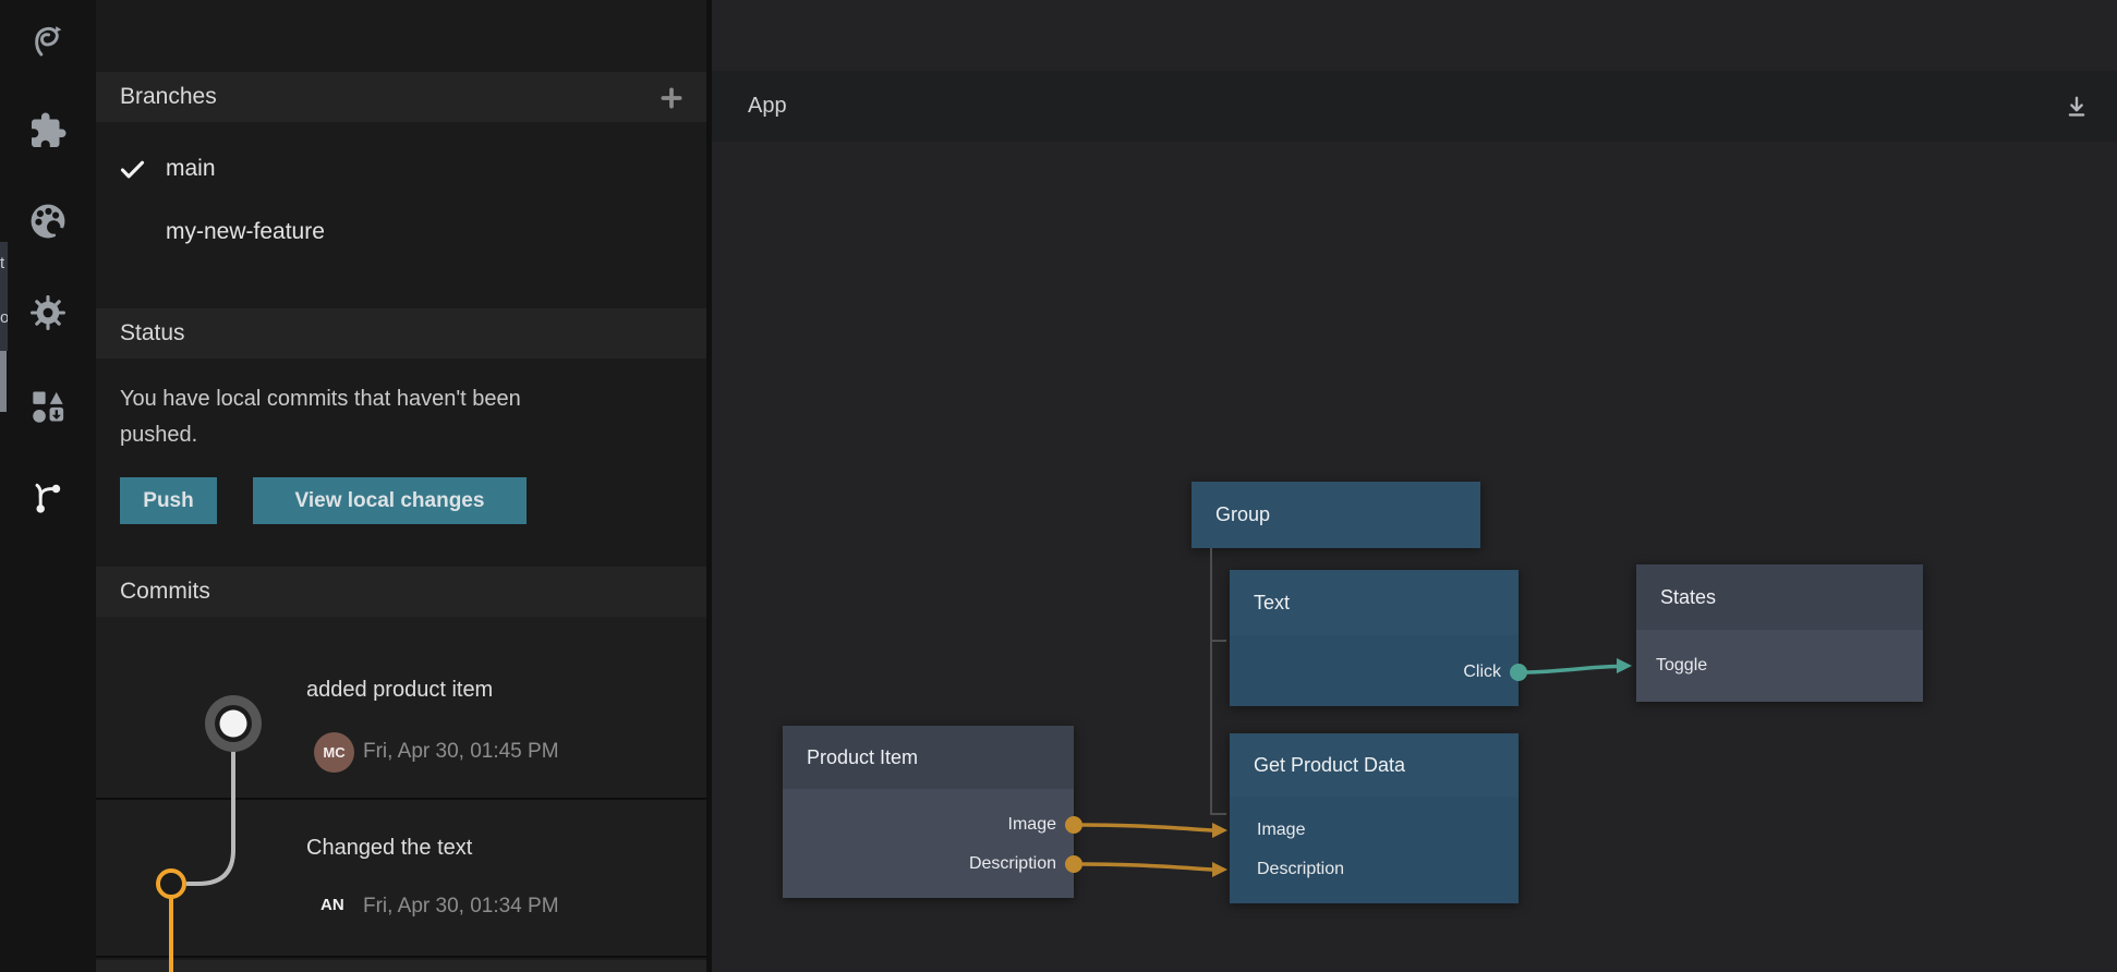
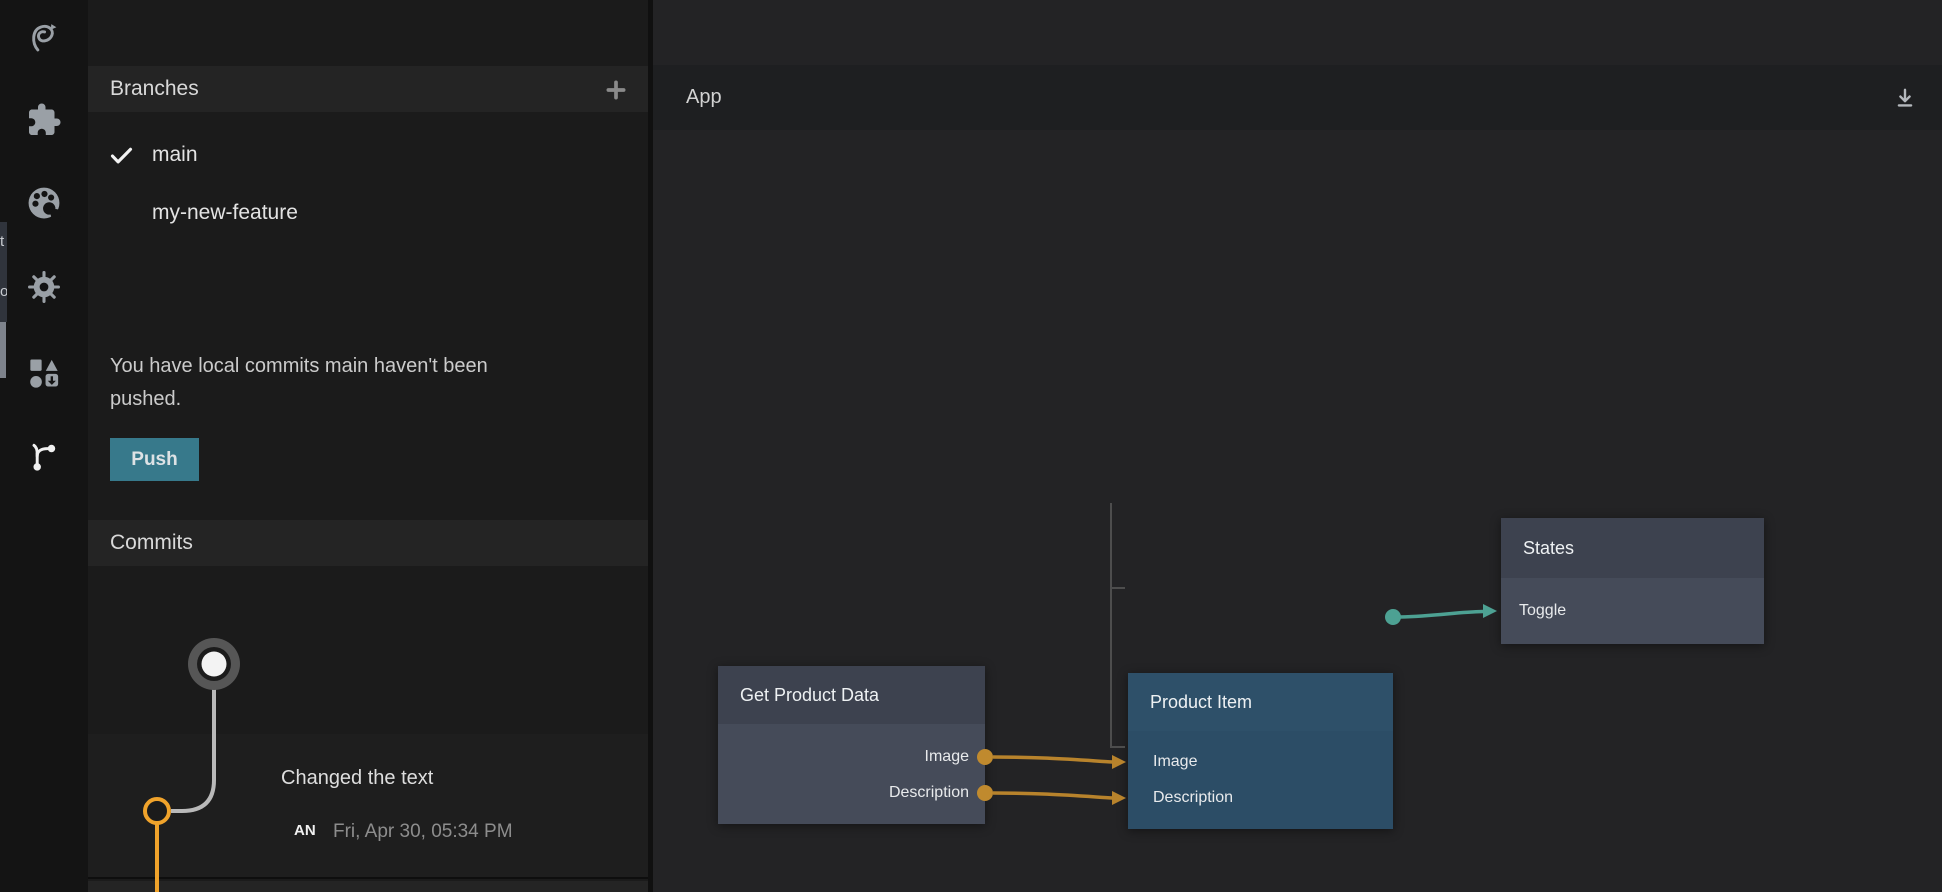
  t
  o
  Branches
  main
  my-new-feature
- Status
- You have local commits that haven't been pushed.
+ You have local commits main haven't been pushed.
  Push
- View local changes
  Commits
- added product item
- MC
- Fri, Apr 30, 01:45 PM
  Changed the text
  AN
- Fri, Apr 30, 01:34 PM
+ Fri, Apr 30, 05:34 PM
  App
- Group
- Text
- Click
  States
  Toggle
- Product Item
+ Get Product Data
  Image
  Description
- Get Product Data
+ Product Item
  Image
  Description
